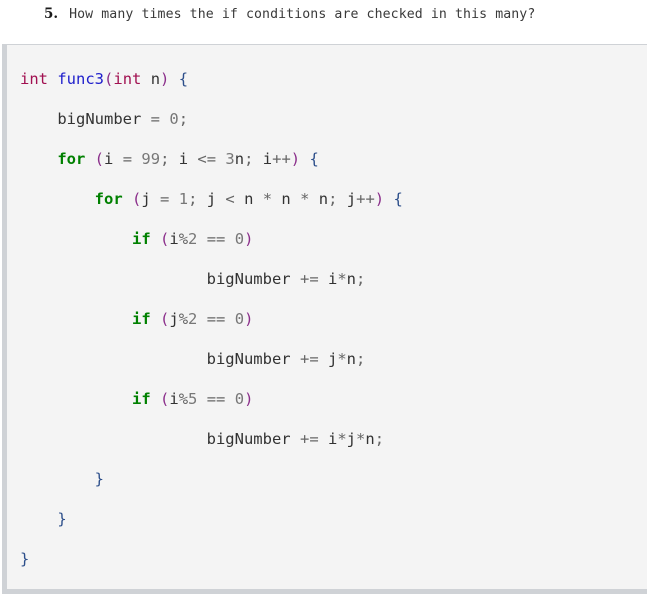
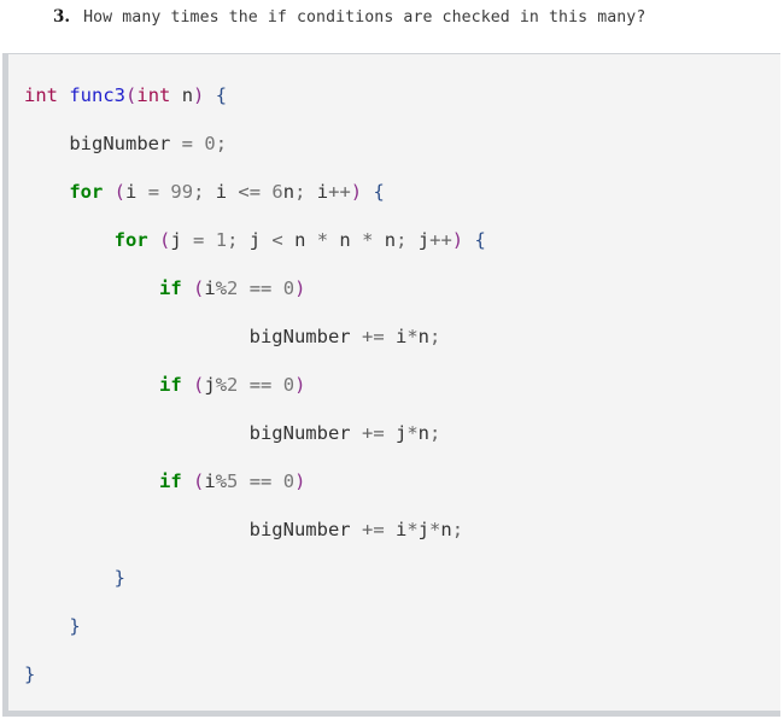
- 5.
+ 3.
  How many times the if conditions are checked in this many?
  int func3(int n) {
  bigNumber = 0;
- for (i = 99; i <= 3n; i++) {
+ for (i = 99; i <= 6n; i++) {
  for (j = 1; j < n * n * n; j++) {
  if (i%2 == 0)
  bigNumber += i*n;
  if (j%2 == 0)
  bigNumber += j*n;
  if (i%5 == 0)
  bigNumber += i*j*n;
  }
  }
  }
